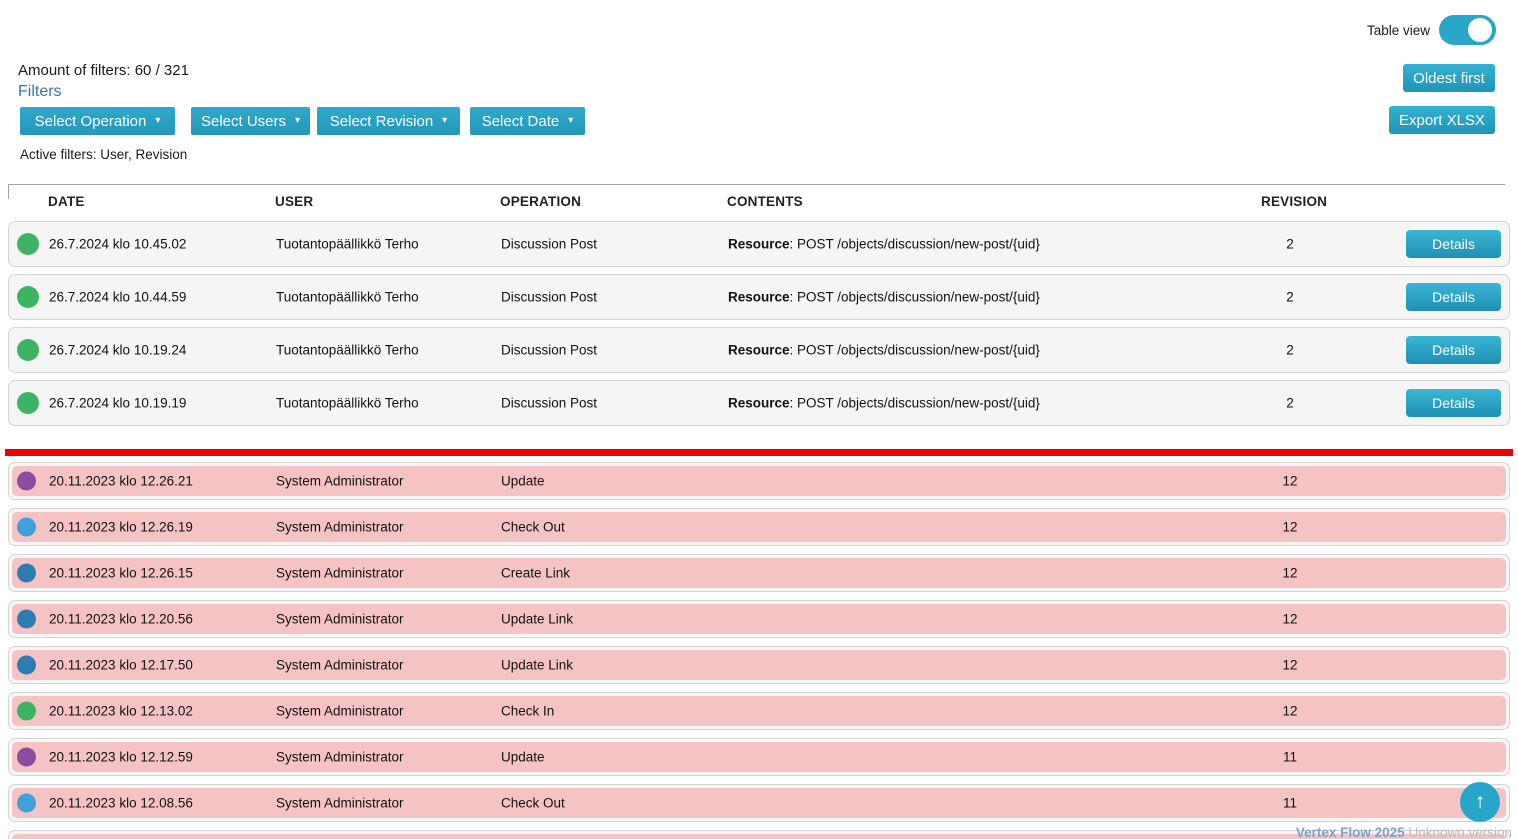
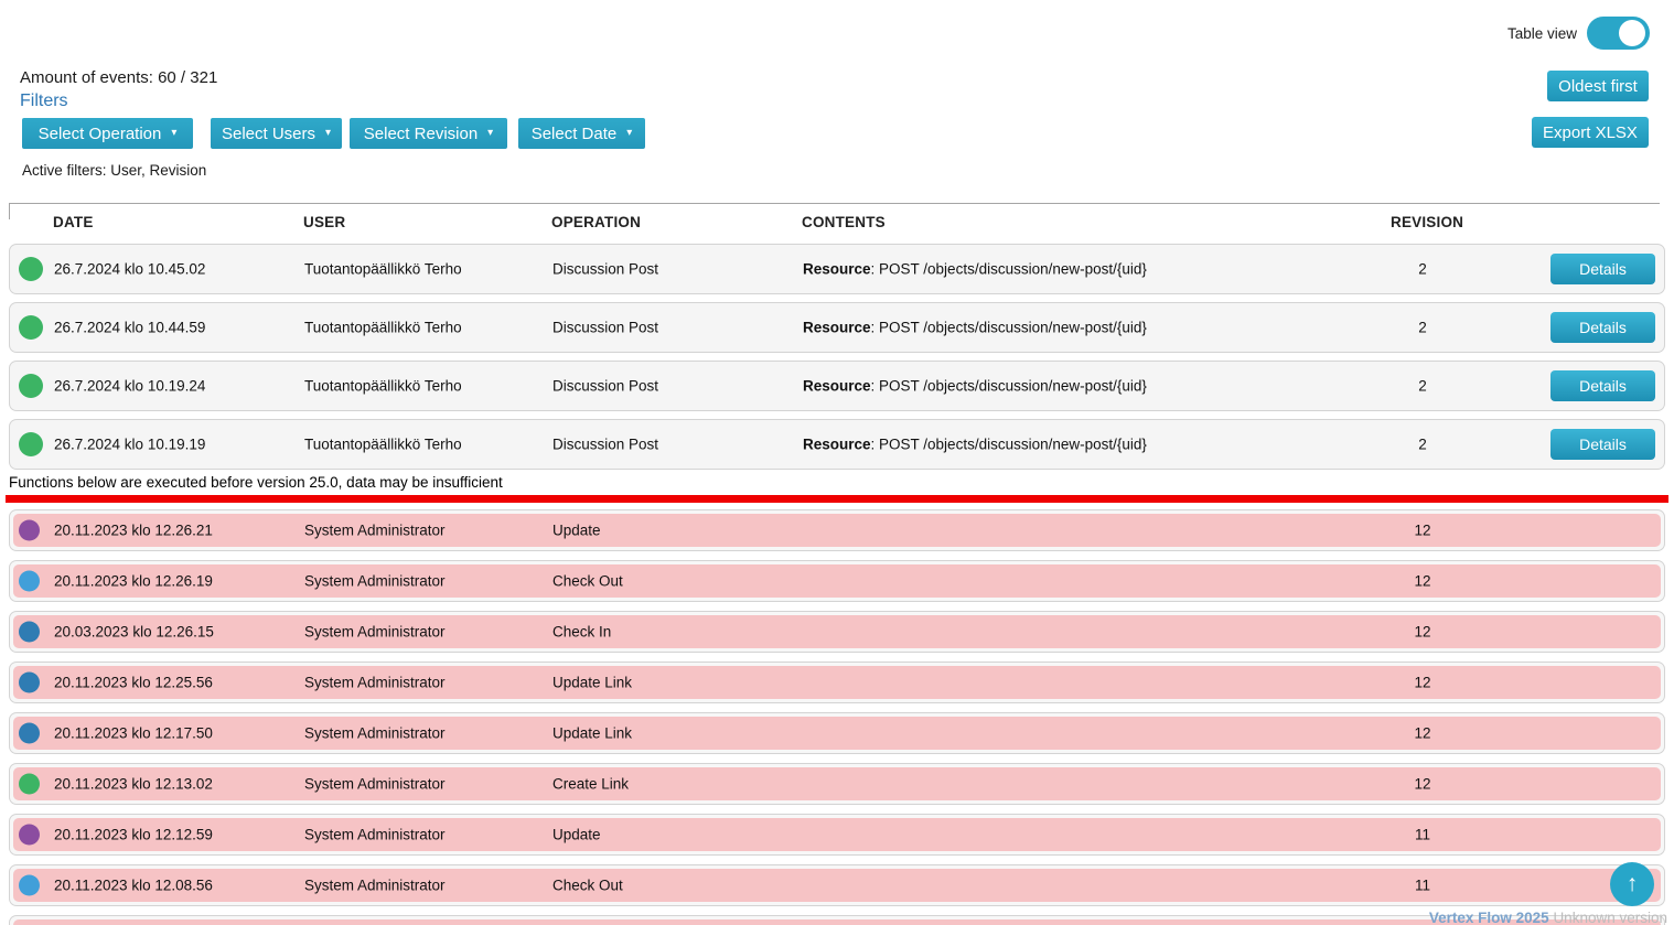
- Amount of filters: 60 / 321
+ Amount of events: 60 / 321
  Filters
  Select Operation
  ▾
  Select Users
  ▾
  Select Revision
  ▾
  Select Date
  ▾
  Active filters: User, Revision
  Table view
  Oldest first
  Export XLSX
  DATE
  USER
  OPERATION
  CONTENTS
  REVISION
  26.7.2024 klo 10.45.02
  Tuotantopäällikkö Terho
  Discussion Post
  Resource: POST /objects/discussion/new-post/{uid}
  2
  Details
  26.7.2024 klo 10.44.59
  Tuotantopäällikkö Terho
  Discussion Post
  Resource: POST /objects/discussion/new-post/{uid}
  2
  Details
  26.7.2024 klo 10.19.24
  Tuotantopäällikkö Terho
  Discussion Post
  Resource: POST /objects/discussion/new-post/{uid}
  2
  Details
  26.7.2024 klo 10.19.19
  Tuotantopäällikkö Terho
  Discussion Post
  Resource: POST /objects/discussion/new-post/{uid}
  2
  Details
+ Functions below are executed before version 25.0, data may be insufficient
  20.11.2023 klo 12.26.21
  System Administrator
  Update
  12
  20.11.2023 klo 12.26.19
  System Administrator
  Check Out
  12
- 20.11.2023 klo 12.26.15
+ 20.03.2023 klo 12.26.15
  System Administrator
- Create Link
+ Check In
  12
- 20.11.2023 klo 12.20.56
+ 20.11.2023 klo 12.25.56
  System Administrator
  Update Link
  12
  20.11.2023 klo 12.17.50
  System Administrator
  Update Link
  12
  20.11.2023 klo 12.13.02
  System Administrator
- Check In
+ Create Link
  12
  20.11.2023 klo 12.12.59
  System Administrator
  Update
  11
  20.11.2023 klo 12.08.56
  System Administrator
  Check Out
  11
  ↑
  Vertex Flow 2025 Unknown version
